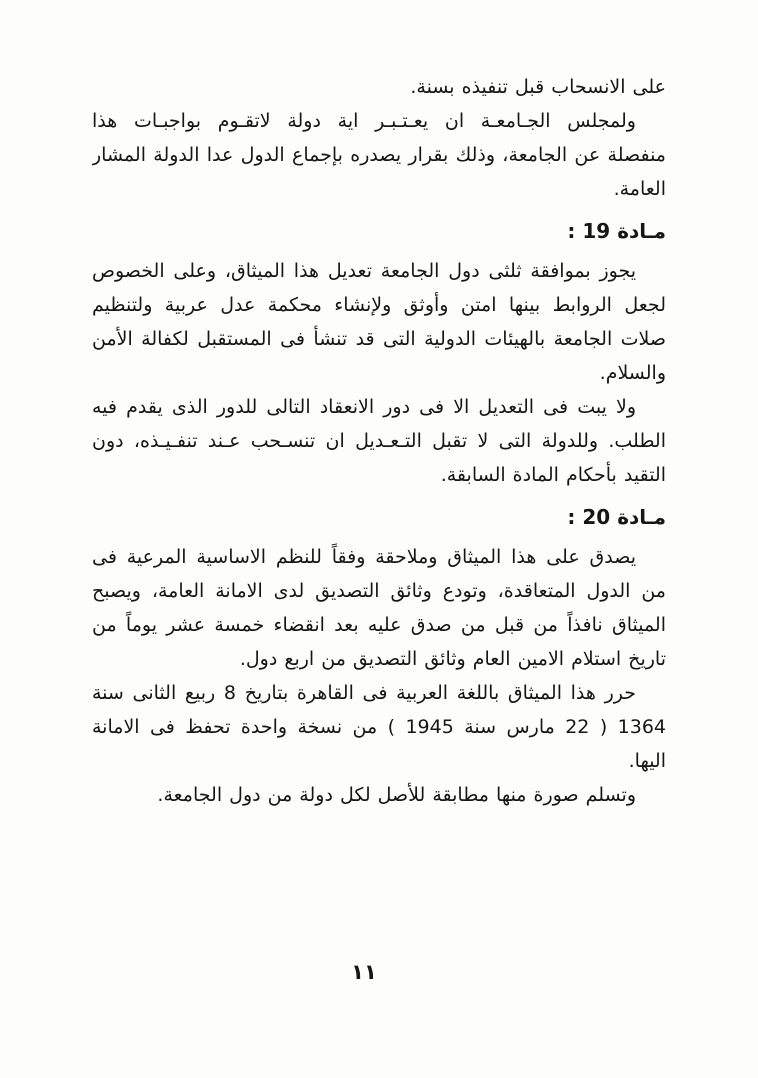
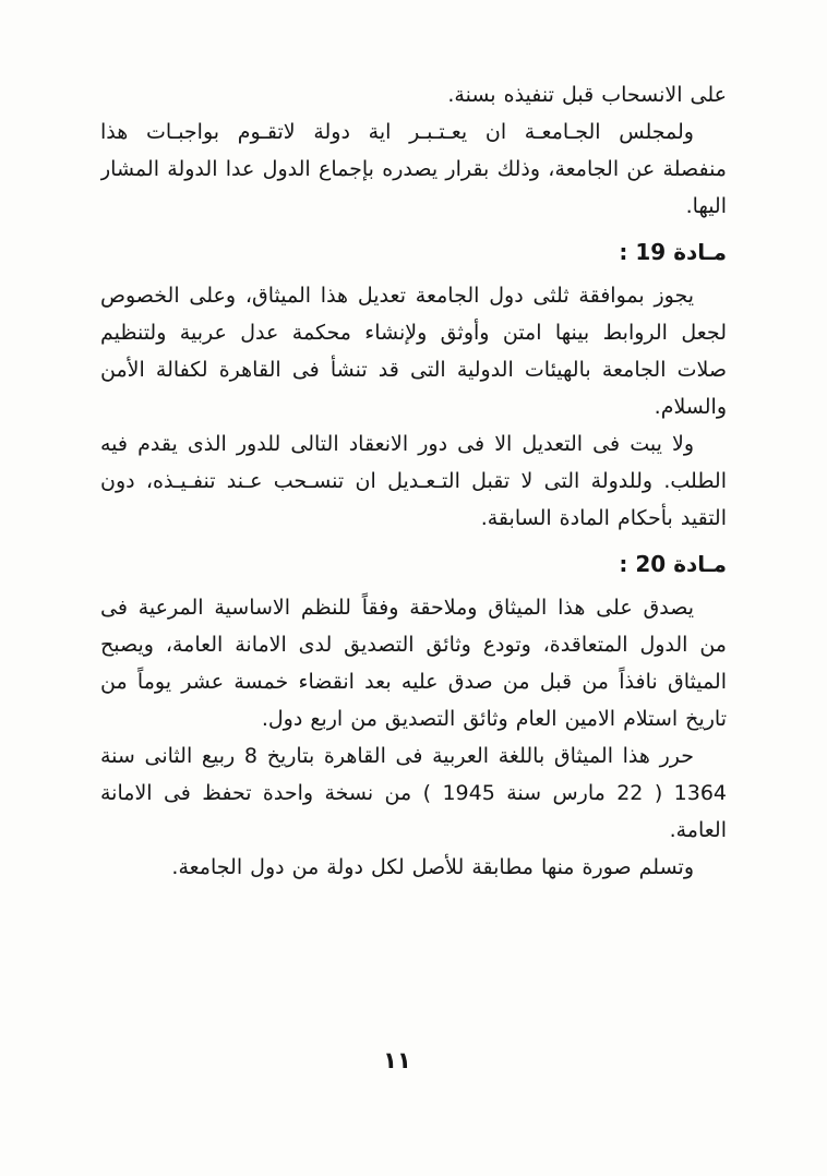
  على الانسحاب قبل تنفيذه بسنة.
  ولمجلس الجـامعـة ان يعـتـبـر اية دولة لاتقـوم بواجبـات هذا
  منفصلة عن الجامعة، وذلك بقرار يصدره بإجماع الدول عدا الدولة المشار
- العامة.
+ اليها.
  مـادة 19 :
  يجوز بموافقة ثلثى دول الجامعة تعديل هذا الميثاق، وعلى الخصوص
  لجعل الروابط بينها امتن وأوثق ولإنشاء محكمة عدل عربية ولتنظيم
- صلات الجامعة بالهيئات الدولية التى قد تنشأ فى المستقبل لكفالة الأمن
+ صلات الجامعة بالهيئات الدولية التى قد تنشأ فى القاهرة لكفالة الأمن
  والسلام.
  ولا يبت فى التعديل الا فى دور الانعقاد التالى للدور الذى يقدم فيه
  الطلب. وللدولة التى لا تقبل التـعـديل ان تنسـحب عـند تنفـيـذه، دون
  التقيد بأحكام المادة السابقة.
  مـادة 20 :
  يصدق على هذا الميثاق وملاحقة وفقاً للنظم الاساسية المرعية فى
  من الدول المتعاقدة، وتودع وثائق التصديق لدى الامانة العامة، ويصبح
  الميثاق نافذاً من قبل من صدق عليه بعد انقضاء خمسة عشر يوماً من
  تاريخ استلام الامين العام وثائق التصديق من اربع دول.
  حرر هذا الميثاق باللغة العربية فى القاهرة بتاريخ 8 ربيع الثانى سنة
  1364 ( 22 مارس سنة 1945 ) من نسخة واحدة تحفظ فى الامانة
- اليها.
+ العامة.
  وتسلم صورة منها مطابقة للأصل لكل دولة من دول الجامعة.
  ١١
